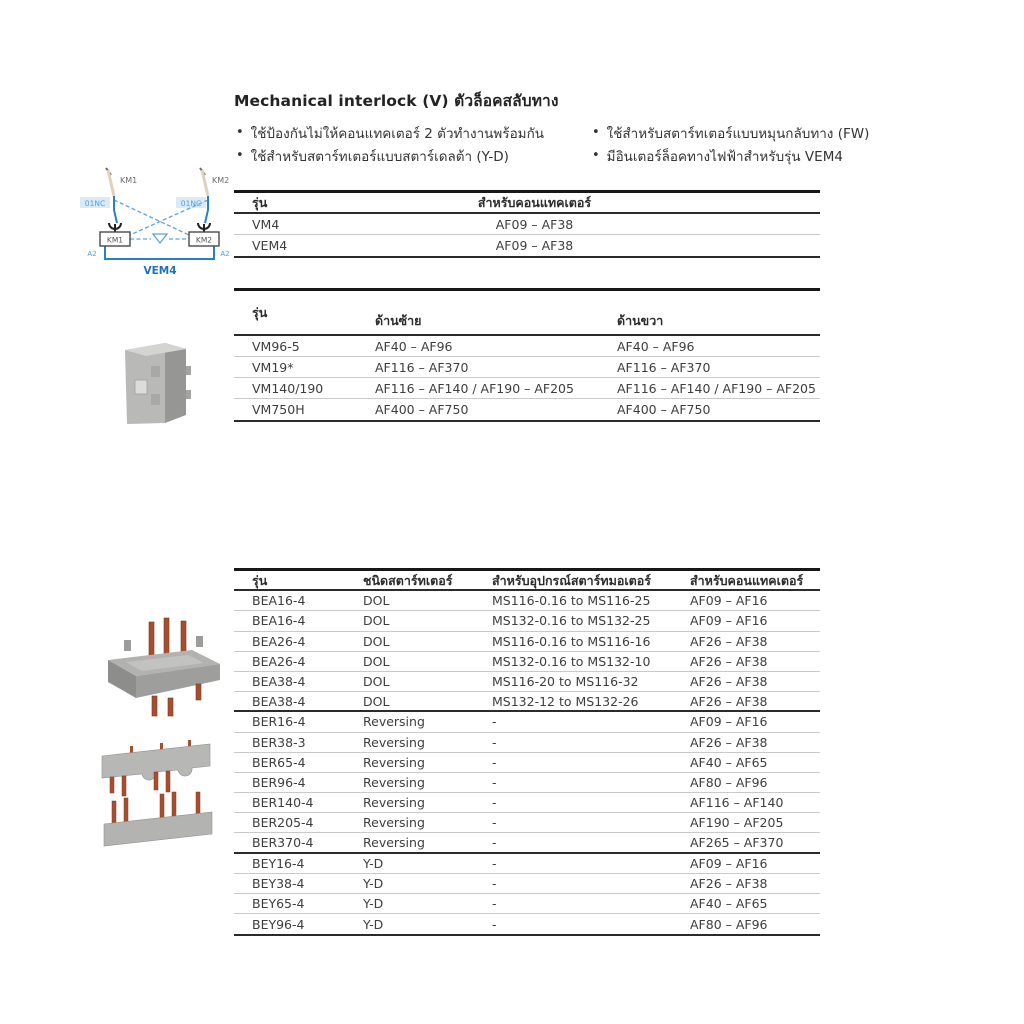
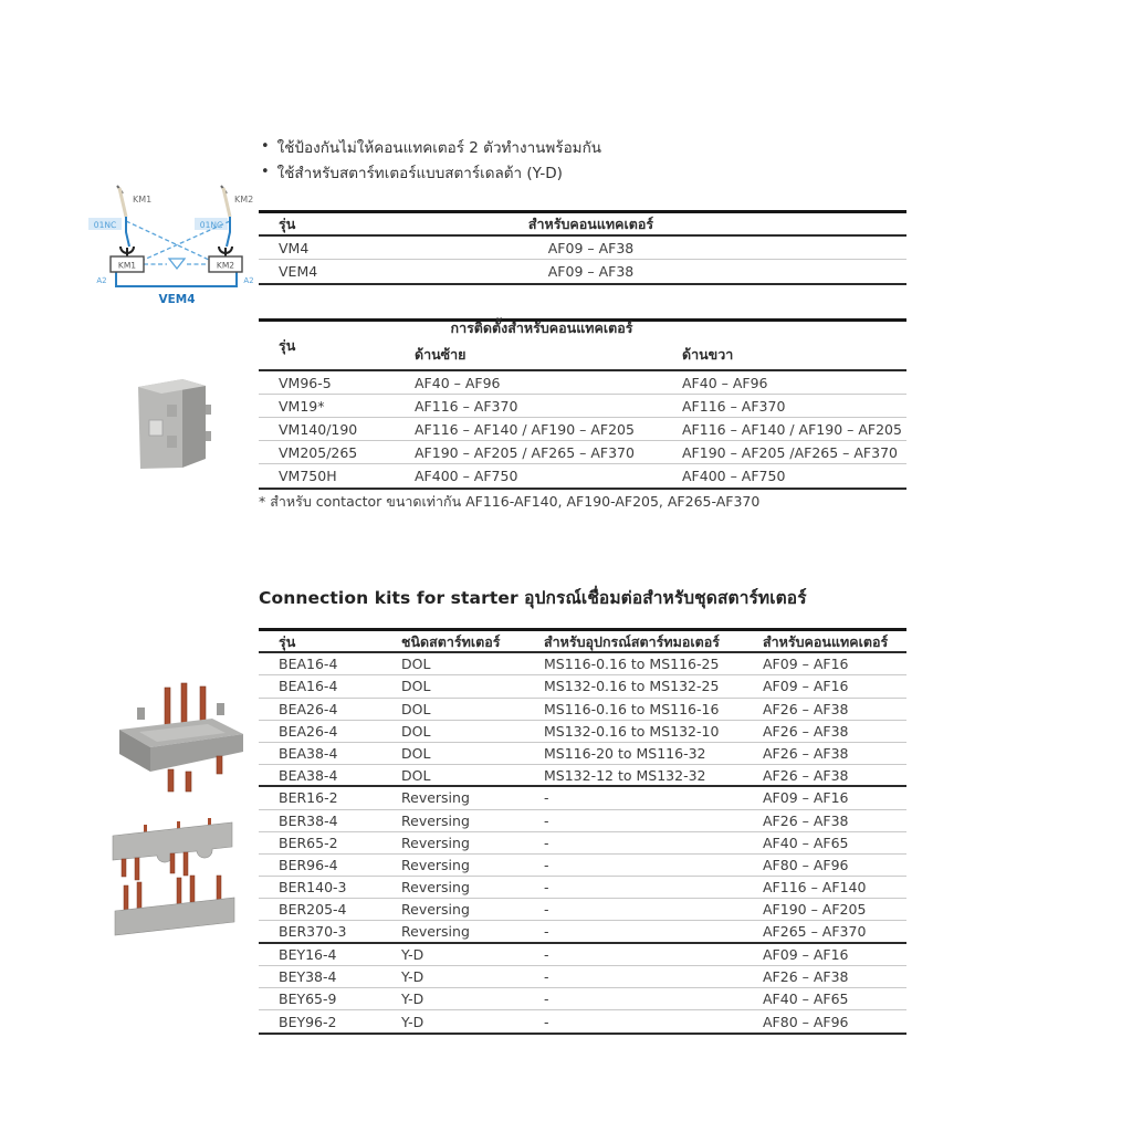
- Mechanical interlock (V) ตัวล็อคสลับทาง
  ใช้ป้องกันไม่ให้คอนแทคเตอร์ 2 ตัวทำงานพร้อมกัน
  ใช้สำหรับสตาร์ทเตอร์แบบสตาร์เดลต้า (Y-D)
- ใช้สำหรับสตาร์ทเตอร์แบบหมุนกลับทาง (FW)
- มีอินเตอร์ล็อคทางไฟฟ้าสำหรับรุ่น VEM4
  KM1
  KM2
  01NC
  01NC
  KM1
  KM2
  A2
  A2
  VEM4
  รุ่น
  สำหรับคอนแทคเตอร์
  VM4
  AF09 – AF38
  VEM4
  AF09 – AF38
  รุ่น
+ การติดตั้งสำหรับคอนแทคเตอร์
  ด้านซ้าย
  ด้านขวา
  VM96-5
  AF40 – AF96
  AF40 – AF96
  VM19*
  AF116 – AF370
  AF116 – AF370
  VM140/190
  AF116 – AF140 / AF190 – AF205
  AF116 – AF140 / AF190 – AF205
+ VM205/265
+ AF190 – AF205 / AF265 – AF370
+ AF190 – AF205 /AF265 – AF370
  VM750H
  AF400 – AF750
  AF400 – AF750
+ * สำหรับ contactor ขนาดเท่ากัน AF116-AF140, AF190-AF205, AF265-AF370
+ Connection kits for starter อุปกรณ์เชื่อมต่อสำหรับชุดสตาร์ทเตอร์
  รุ่น
  ชนิดสตาร์ทเตอร์
  สำหรับอุปกรณ์สตาร์ทมอเตอร์
  สำหรับคอนแทคเตอร์
  BEA16-4
  DOL
  MS116-0.16 to MS116-25
  AF09 – AF16
  BEA16-4
  DOL
  MS132-0.16 to MS132-25
  AF09 – AF16
  BEA26-4
  DOL
  MS116-0.16 to MS116-16
  AF26 – AF38
  BEA26-4
  DOL
  MS132-0.16 to MS132-10
  AF26 – AF38
  BEA38-4
  DOL
  MS116-20 to MS116-32
  AF26 – AF38
  BEA38-4
  DOL
- MS132-12 to MS132-26
+ MS132-12 to MS132-32
  AF26 – AF38
- BER16-4
+ BER16-2
  Reversing
  -
  AF09 – AF16
- BER38-3
+ BER38-4
  Reversing
  -
  AF26 – AF38
- BER65-4
+ BER65-2
  Reversing
  -
  AF40 – AF65
  BER96-4
  Reversing
  -
  AF80 – AF96
- BER140-4
+ BER140-3
  Reversing
  -
  AF116 – AF140
  BER205-4
  Reversing
  -
  AF190 – AF205
- BER370-4
+ BER370-3
  Reversing
  -
  AF265 – AF370
  BEY16-4
  Y-D
  -
  AF09 – AF16
  BEY38-4
  Y-D
  -
  AF26 – AF38
- BEY65-4
+ BEY65-9
  Y-D
  -
  AF40 – AF65
- BEY96-4
+ BEY96-2
  Y-D
  -
  AF80 – AF96
